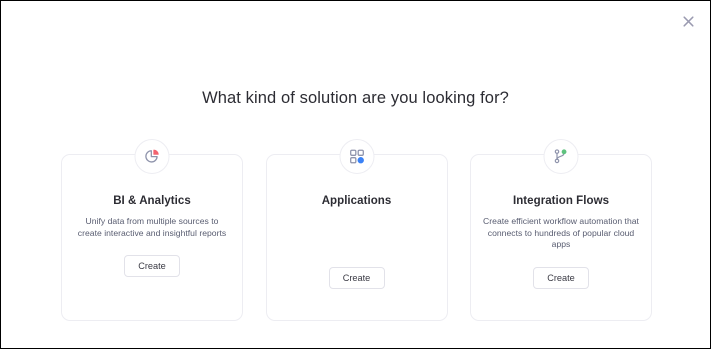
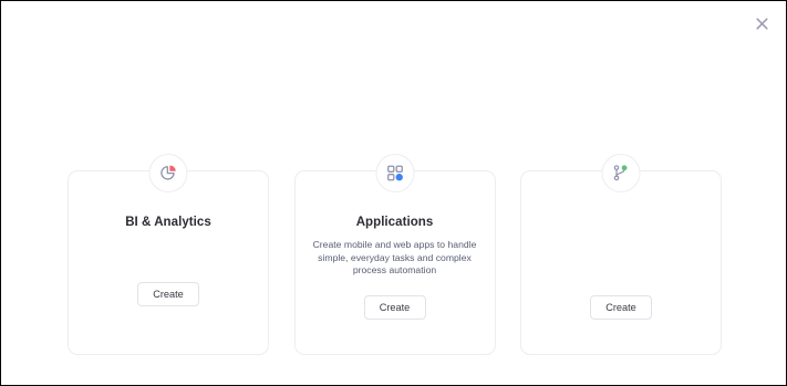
- What kind of solution are you looking for?
  BI & Analytics
- Unify data from multiple sources to create interactive and insightful reports
  Create
  Applications
+ Create mobile and web apps to handle simple, everyday tasks and complex process automation
  Create
- Integration Flows
- Create efficient workflow automation that connects to hundreds of popular cloud apps
  Create
